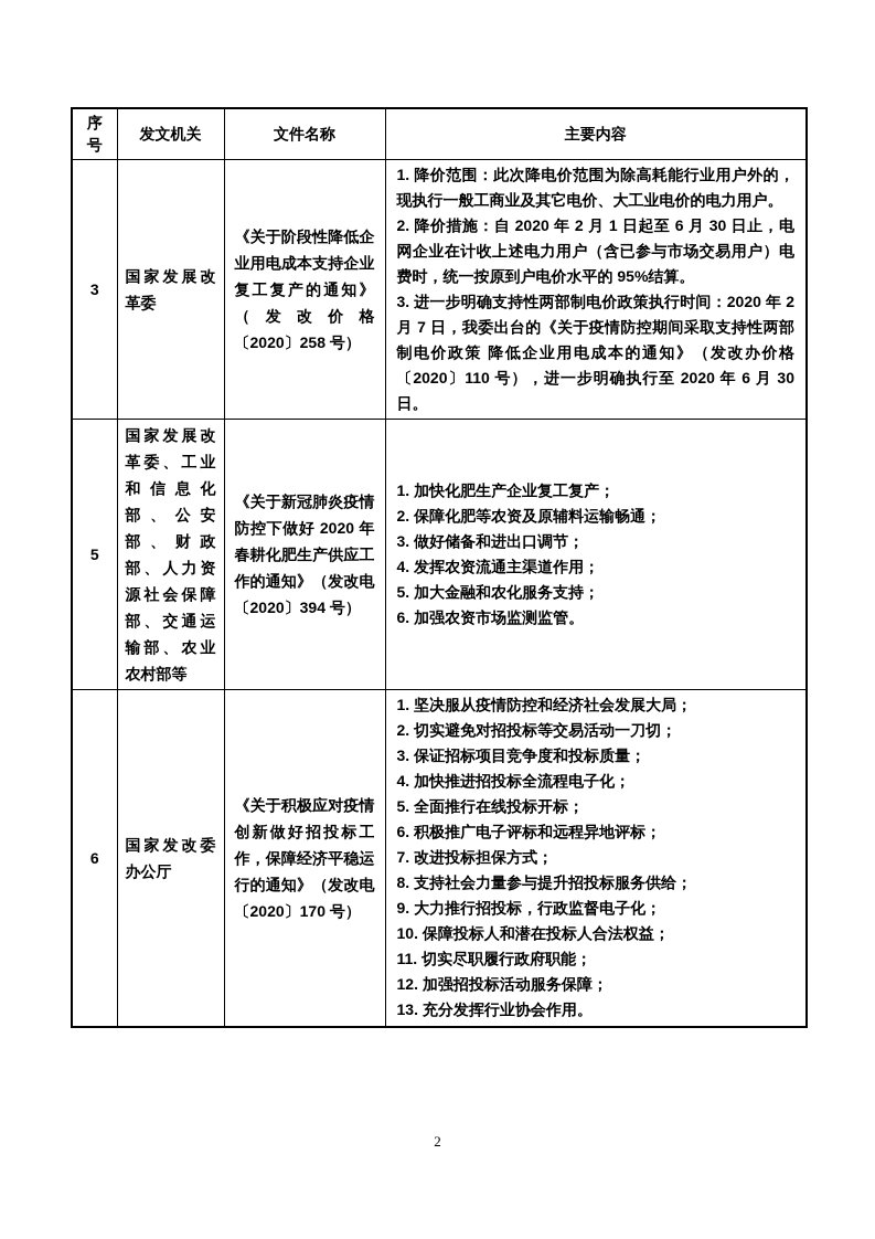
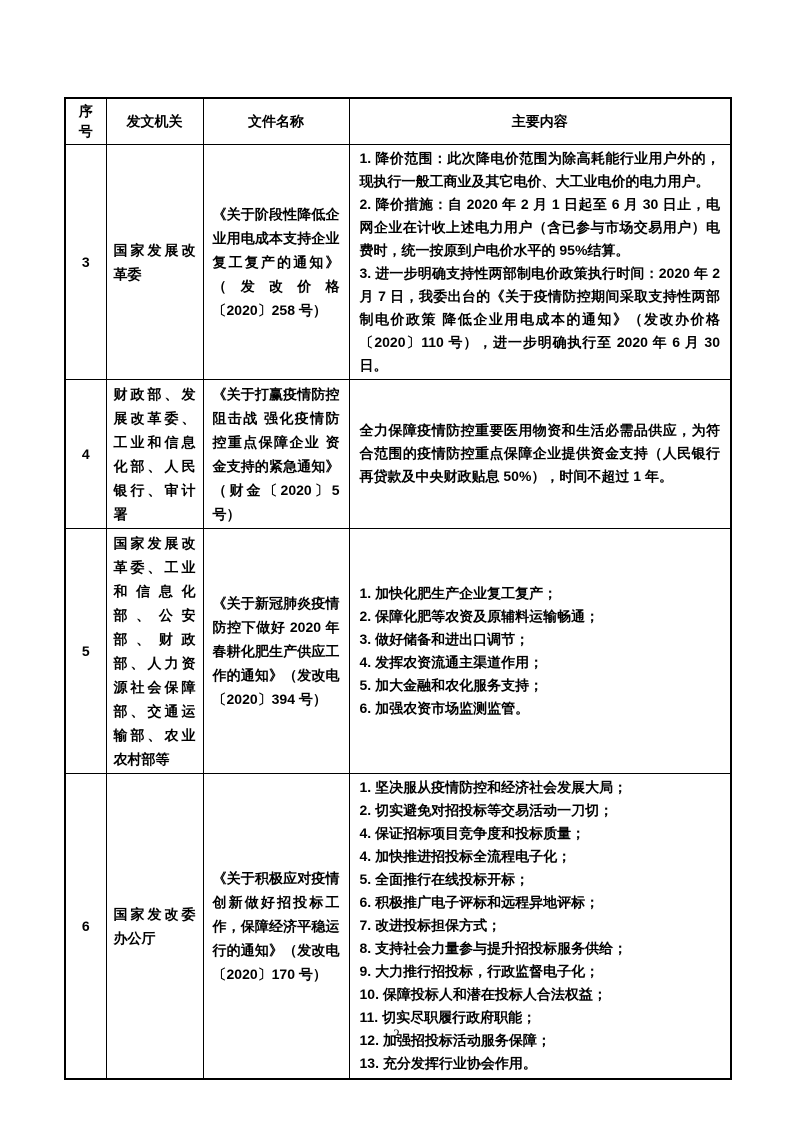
  序号	发文机关	文件名称	主要内容
  3	国家发展改革委	《关于阶段性降低企业用电成本支持企业复工复产的通知》（发改价格〔2020〕258 号）	1. 降价范围：此次降电价范围为除高耗能行业用户外的，现执行一般工商业及其它电价、大工业电价的电力用户。 2. 降价措施：自 2020 年 2 月 1 日起至 6 月 30 日止，电网企业在计收上述电力用户（含已参与市场交易用户）电费时，统一按原到户电价水平的 95%结算。 3. 进一步明确支持性两部制电价政策执行时间：2020 年 2 月 7 日，我委出台的《关于疫情防控期间采取支持性两部制电价政策 降低企业用电成本的通知》（发改办价格〔2020〕110 号），进一步明确执行至 2020 年 6 月 30 日。
+ 4	财政部、发展改革委、工业和信息化部、人民银行、审计署	《关于打赢疫情防控阻击战 强化疫情防控重点保障企业 资金支持的紧急通知》（财金〔2020〕5 号）	全力保障疫情防控重要医用物资和生活必需品供应，为符合范围的疫情防控重点保障企业提供资金支持（人民银行再贷款及中央财政贴息 50%），时间不超过 1 年。
  5	国家发展改革委、工业和信息化部、公安部、财政部、人力资源社会保障部、交通运输部、农业农村部等	《关于新冠肺炎疫情防控下做好 2020 年春耕化肥生产供应工作的通知》（发改电〔2020〕394 号）	1. 加快化肥生产企业复工复产； 2. 保障化肥等农资及原辅料运输畅通； 3. 做好储备和进出口调节； 4. 发挥农资流通主渠道作用； 5. 加大金融和农化服务支持； 6. 加强农资市场监测监管。
- 6	国家发改委办公厅	《关于积极应对疫情创新做好招投标工作，保障经济平稳运行的通知》（发改电〔2020〕170 号）	1. 坚决服从疫情防控和经济社会发展大局； 2. 切实避免对招投标等交易活动一刀切； 3. 保证招标项目竞争度和投标质量； 4. 加快推进招投标全流程电子化； 5. 全面推行在线投标开标； 6. 积极推广电子评标和远程异地评标； 7. 改进投标担保方式； 8. 支持社会力量参与提升招投标服务供给； 9. 大力推行招投标，行政监督电子化； 10. 保障投标人和潜在投标人合法权益； 11. 切实尽职履行政府职能； 12. 加强招投标活动服务保障； 13. 充分发挥行业协会作用。
+ 6	国家发改委办公厅	《关于积极应对疫情创新做好招投标工作，保障经济平稳运行的通知》（发改电〔2020〕170 号）	1. 坚决服从疫情防控和经济社会发展大局； 2. 切实避免对招投标等交易活动一刀切； 4. 保证招标项目竞争度和投标质量； 4. 加快推进招投标全流程电子化； 5. 全面推行在线投标开标； 6. 积极推广电子评标和远程异地评标； 7. 改进投标担保方式； 8. 支持社会力量参与提升招投标服务供给； 9. 大力推行招投标，行政监督电子化； 10. 保障投标人和潜在投标人合法权益； 11. 切实尽职履行政府职能； 12. 加强招投标活动服务保障； 13. 充分发挥行业协会作用。
  2
